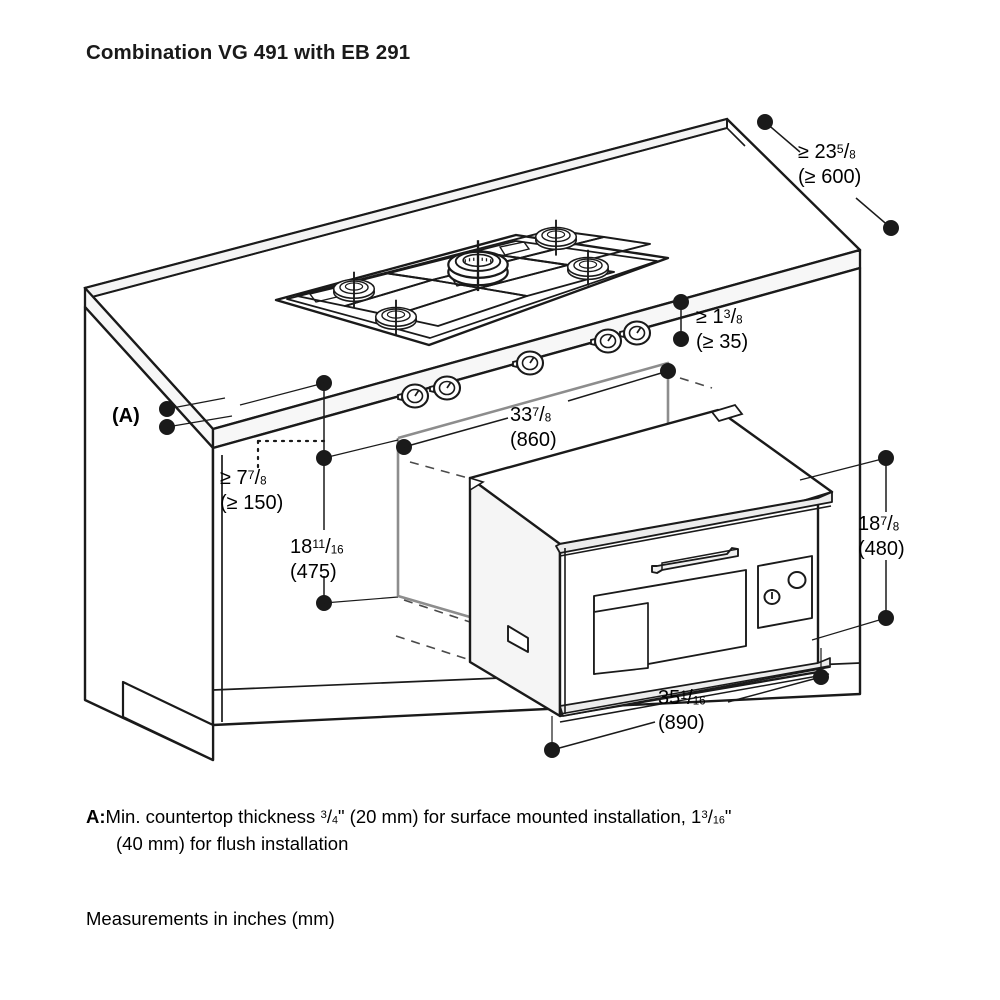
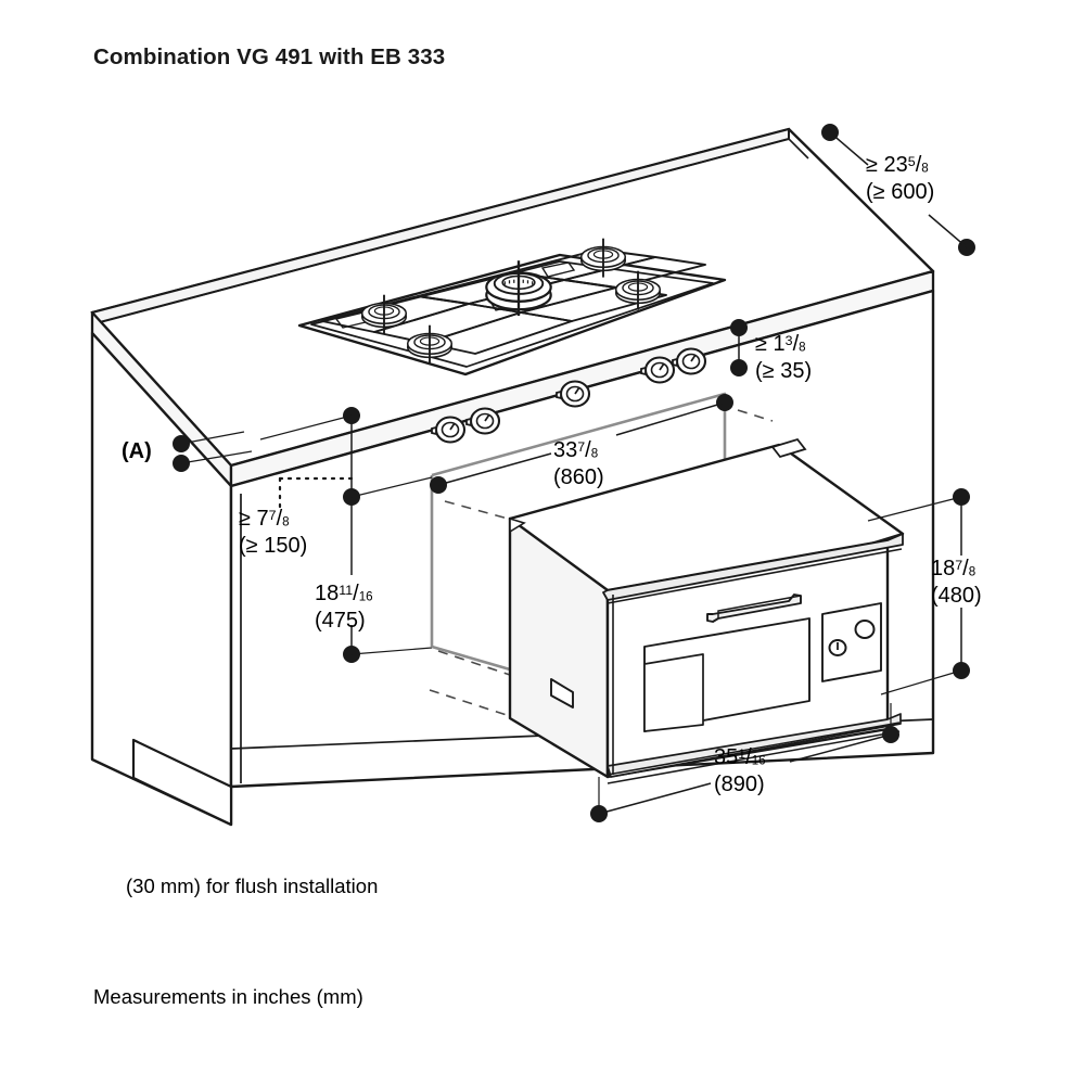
- Combination VG 491 with EB 291
+ Combination VG 491 with EB 333
  ≥ 235/8
  (≥ 600)
  ≥ 13/8
  (≥ 35)
  (A)
  ≥ 77/8
  (≥ 150)
  337/8
  (860)
  1811/16
  (475)
  187/8
  (480)
  351/16
  (890)
- A:Min. countertop thickness 3/4" (20 mm) for surface mounted installation, 13/16"
- (40 mm) for flush installation
+ (30 mm) for flush installation
  Measurements in inches (mm)
